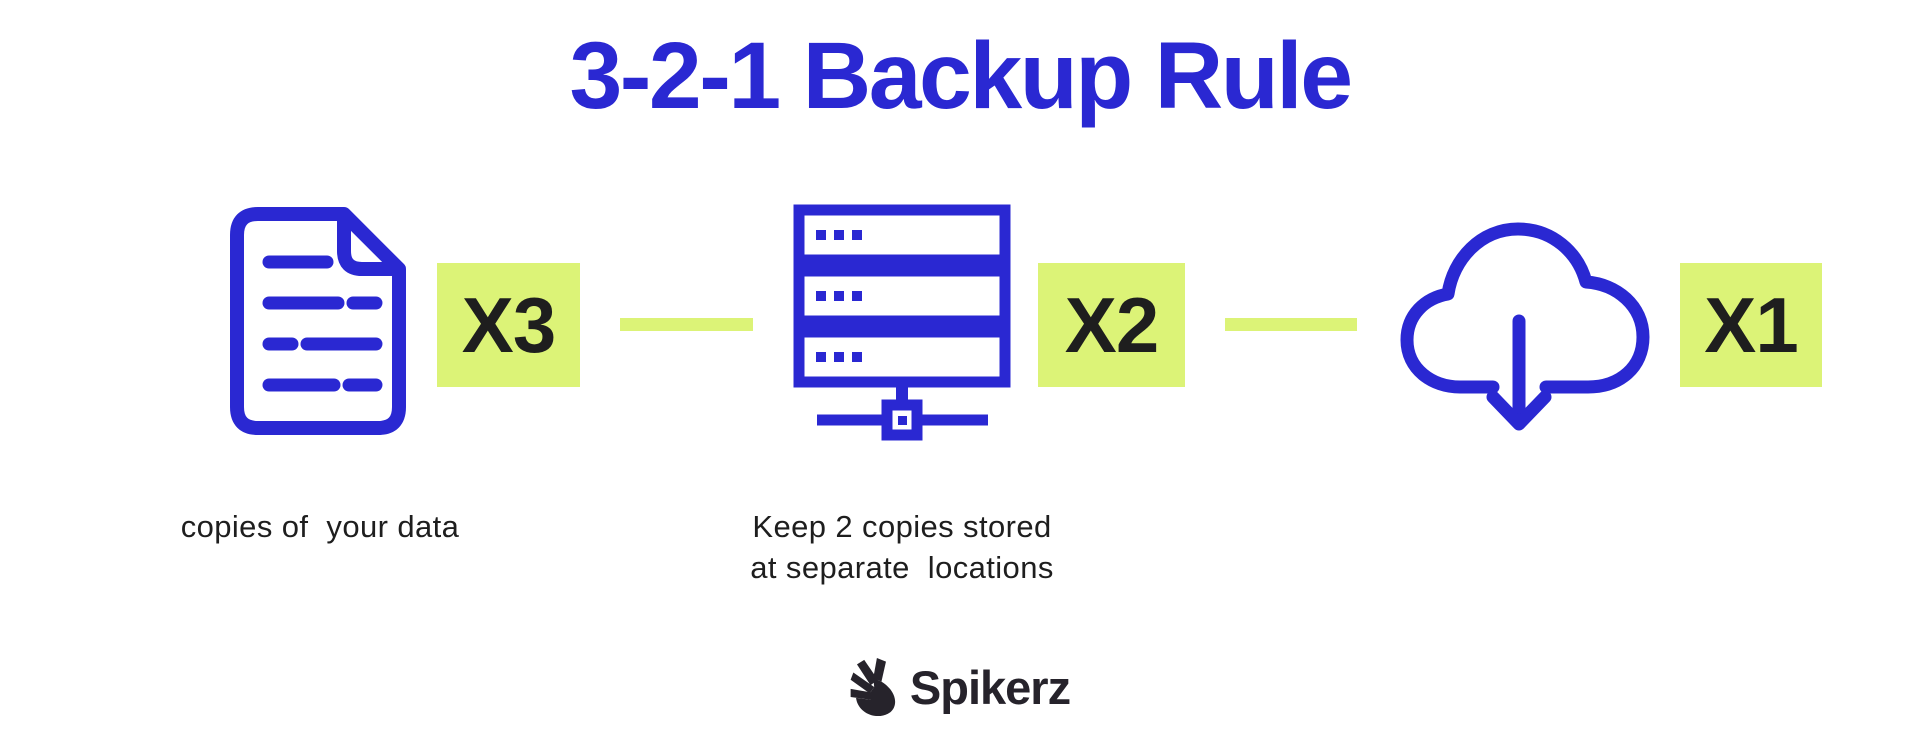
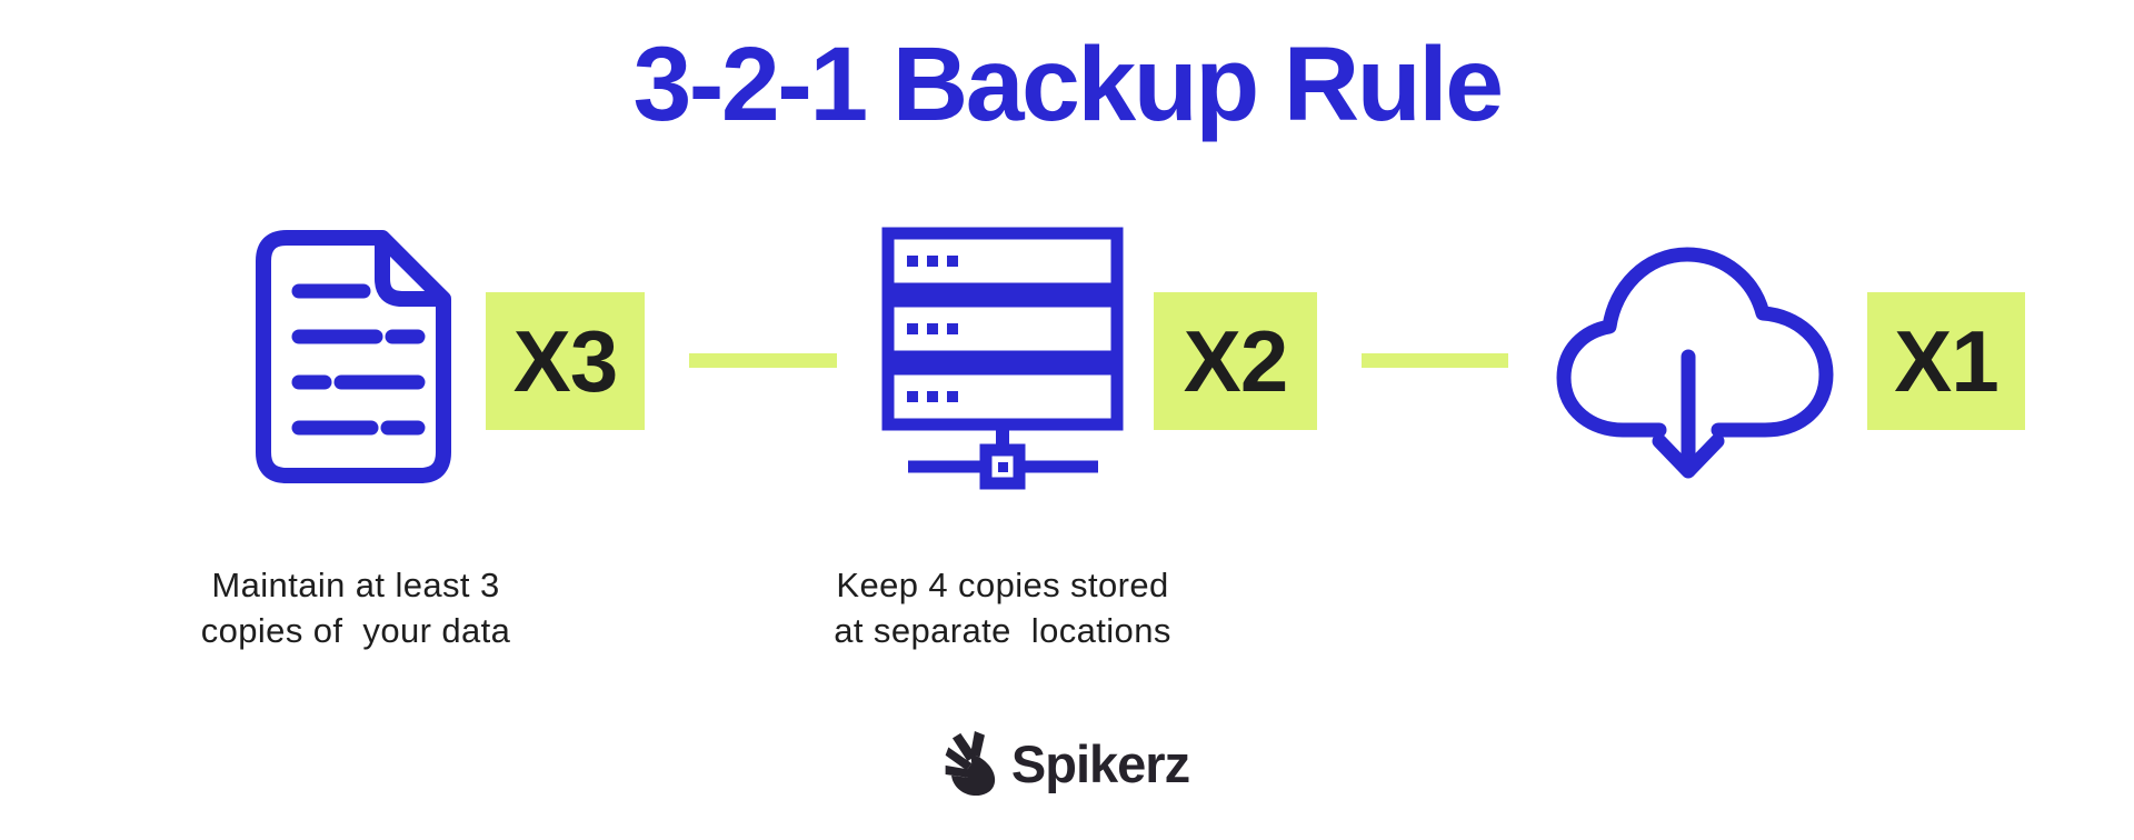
  3-2-1 Backup Rule
  X3
  X2
  X1
+ Maintain at least 3
  copies of your data
- Keep 2 copies stored
+ Keep 4 copies stored
  at separate locations
  Spikerz
